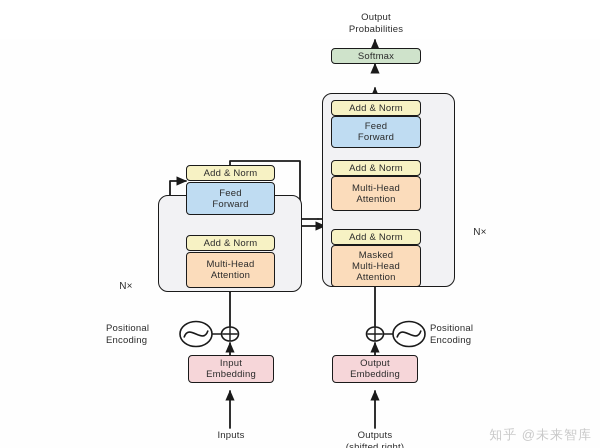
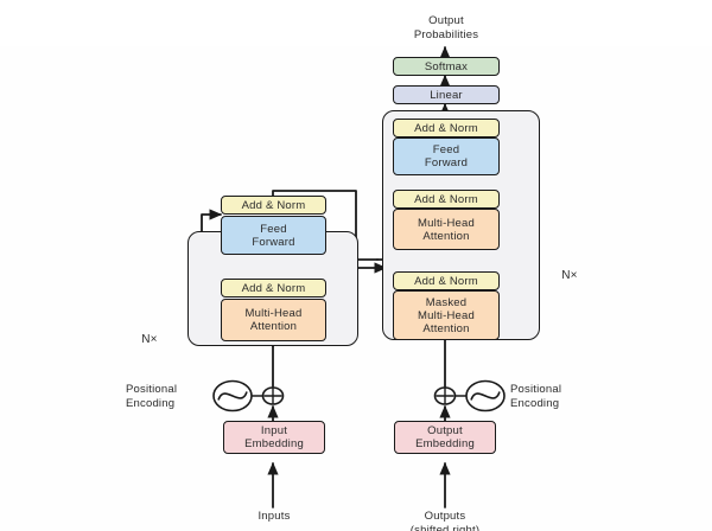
  N×
  Add & Norm
  Multi-Head
  Attention
  Add & Norm
  Feed
  Forward
  Positional
  Encoding
  Input
  Embedding
  Inputs
  N×
  Add & Norm
  Masked
  Multi-Head
  Attention
  Add & Norm
  Multi-Head
  Attention
  Add & Norm
  Feed
  Forward
  Positional
  Encoding
  Output
  Embedding
  Outputs
  (shifted right)
+ Linear
  Softmax
  Output
  Probabilities
- 知乎 @未来智库
